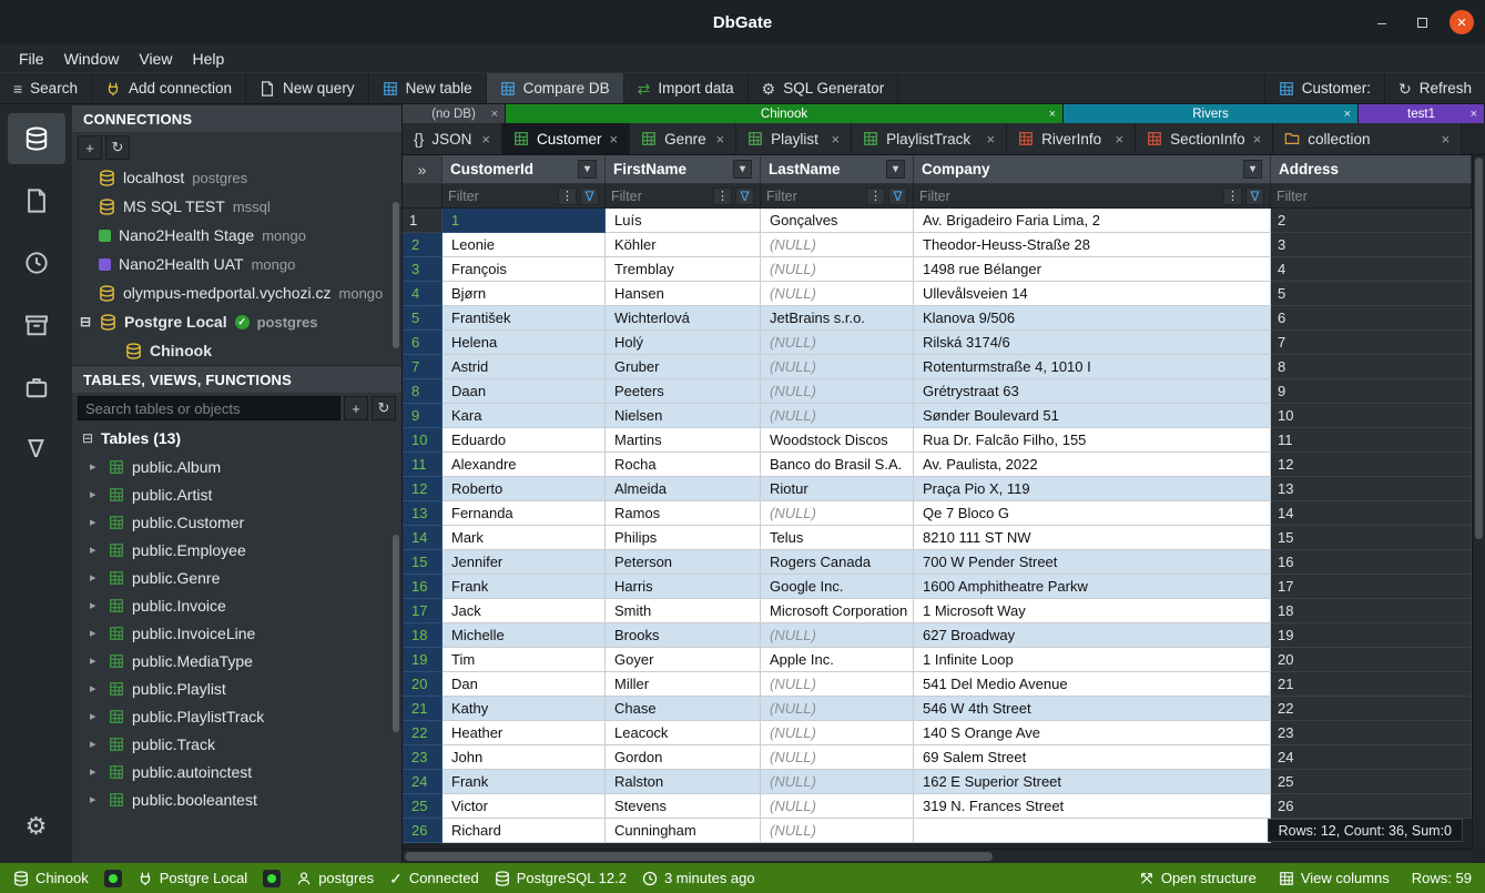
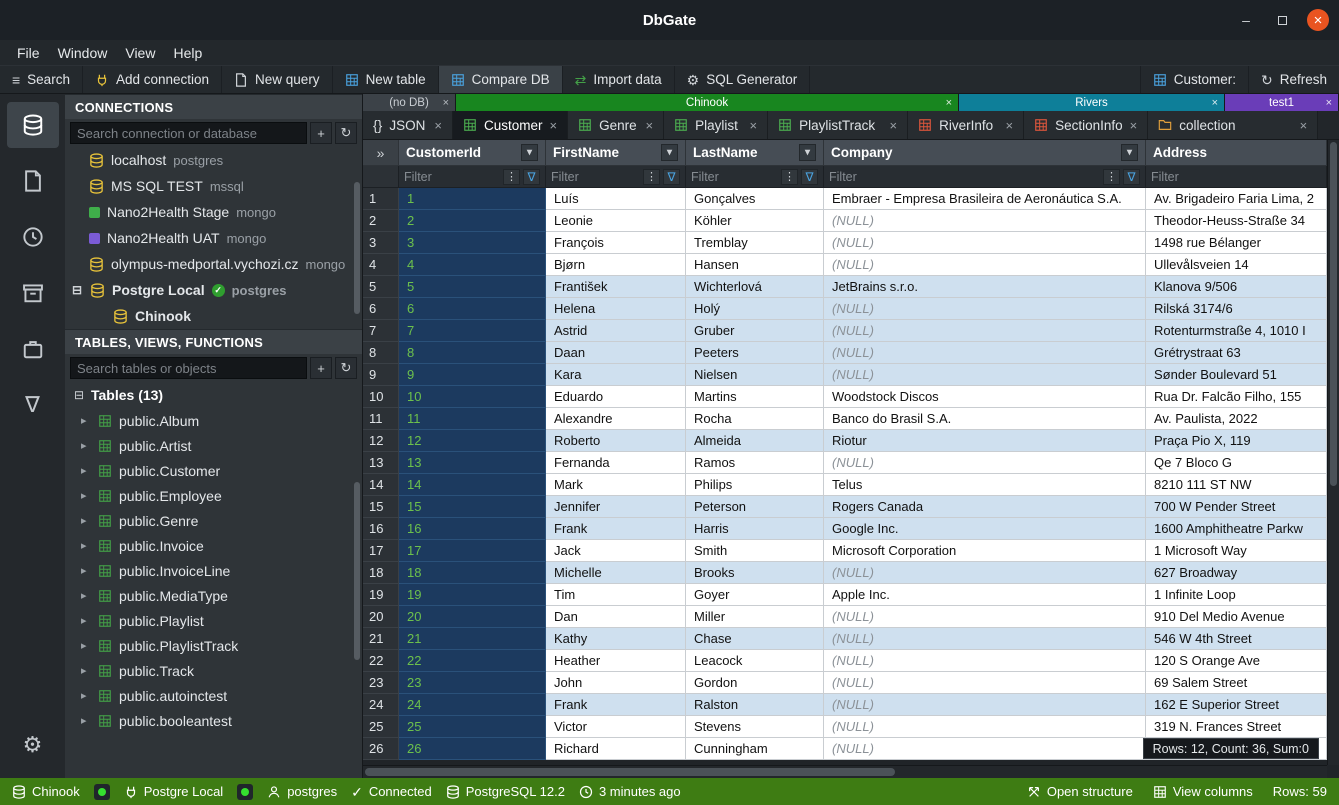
  DbGate
  –
  ×
  File
  Window
  View
  Help
  ≡
  Search
  Add connection
  New query
  New table
  Compare DB
  ⇄
  Import data
  ⚙
  SQL Generator
  Customer:
  ↻
  Refresh
  ∇
  ⚙
  CONNECTIONS
+ Search connection or database
  +
  ↻
  localhost
  postgres
  MS SQL TEST
  mssql
  Nano2Health Stage
  mongo
  Nano2Health UAT
  mongo
  olympus-medportal.vychozi.cz
  mongo
  ⊟
  Postgre Local
  ✓
  postgres
  Chinook
  TABLES, VIEWS, FUNCTIONS
  Search tables or objects
  +
  ↻
  ⊟
  Tables (13)
  ▸
  public.Album
  ▸
  public.Artist
  ▸
  public.Customer
  ▸
  public.Employee
  ▸
  public.Genre
  ▸
  public.Invoice
  ▸
  public.InvoiceLine
  ▸
  public.MediaType
  ▸
  public.Playlist
  ▸
  public.PlaylistTrack
  ▸
  public.Track
  ▸
  public.autoinctest
  ▸
  public.booleantest
  (no DB)
  ×
  Chinook
  ×
  Rivers
  ×
  test1
  ×
  {}
  JSON
  ×
  Customer
  ×
  Genre
  ×
  Playlist
  ×
  PlaylistTrack
  ×
  RiverInfo
  ×
  SectionInfo
  ×
  collection
  ×
  »
  CustomerId
  ▾
  FirstName
  ▾
  LastName
  ▾
  Company
  ▾
  Address
  Filter
  ⋮
  ∇
  Filter
  ⋮
  ∇
  Filter
  ⋮
  ∇
  Filter
  ⋮
  ∇
  Filter
  1
  1
  Luís
  Gonçalves
+ Embraer - Empresa Brasileira de Aeronáutica S.A.
  Av. Brigadeiro Faria Lima, 2
  2
  2
  Leonie
  Köhler
  (NULL)
- Theodor-Heuss-Straße 28
+ Theodor-Heuss-Straße 34
  3
  3
  François
  Tremblay
  (NULL)
  1498 rue Bélanger
  4
  4
  Bjørn
  Hansen
  (NULL)
  Ullevålsveien 14
  5
  5
  František
  Wichterlová
  JetBrains s.r.o.
  Klanova 9/506
  6
  6
  Helena
  Holý
  (NULL)
  Rilská 3174/6
  7
  7
  Astrid
  Gruber
  (NULL)
  Rotenturmstraße 4, 1010 I
  8
  8
  Daan
  Peeters
  (NULL)
  Grétrystraat 63
  9
  9
  Kara
  Nielsen
  (NULL)
  Sønder Boulevard 51
  10
  10
  Eduardo
  Martins
  Woodstock Discos
  Rua Dr. Falcão Filho, 155
  11
  11
  Alexandre
  Rocha
  Banco do Brasil S.A.
  Av. Paulista, 2022
  12
  12
  Roberto
  Almeida
  Riotur
  Praça Pio X, 119
  13
  13
  Fernanda
  Ramos
  (NULL)
  Qe 7 Bloco G
  14
  14
  Mark
  Philips
  Telus
  8210 111 ST NW
  15
  15
  Jennifer
  Peterson
  Rogers Canada
  700 W Pender Street
  16
  16
  Frank
  Harris
  Google Inc.
  1600 Amphitheatre Parkw
  17
  17
  Jack
  Smith
  Microsoft Corporation
  1 Microsoft Way
  18
  18
  Michelle
  Brooks
  (NULL)
  627 Broadway
  19
  19
  Tim
  Goyer
  Apple Inc.
  1 Infinite Loop
  20
  20
  Dan
  Miller
  (NULL)
- 541 Del Medio Avenue
+ 910 Del Medio Avenue
  21
  21
  Kathy
  Chase
  (NULL)
  546 W 4th Street
  22
  22
  Heather
  Leacock
  (NULL)
- 140 S Orange Ave
+ 120 S Orange Ave
  23
  23
  John
  Gordon
  (NULL)
  69 Salem Street
  24
  24
  Frank
  Ralston
  (NULL)
  162 E Superior Street
  25
  25
  Victor
  Stevens
  (NULL)
  319 N. Frances Street
  26
  26
  Richard
  Cunningham
  (NULL)
  Rows: 12, Count: 36, Sum:0
  Chinook
  Postgre Local
  postgres
  ✓
  Connected
  PostgreSQL 12.2
  3 minutes ago
  Open structure
  View columns
  Rows: 59
